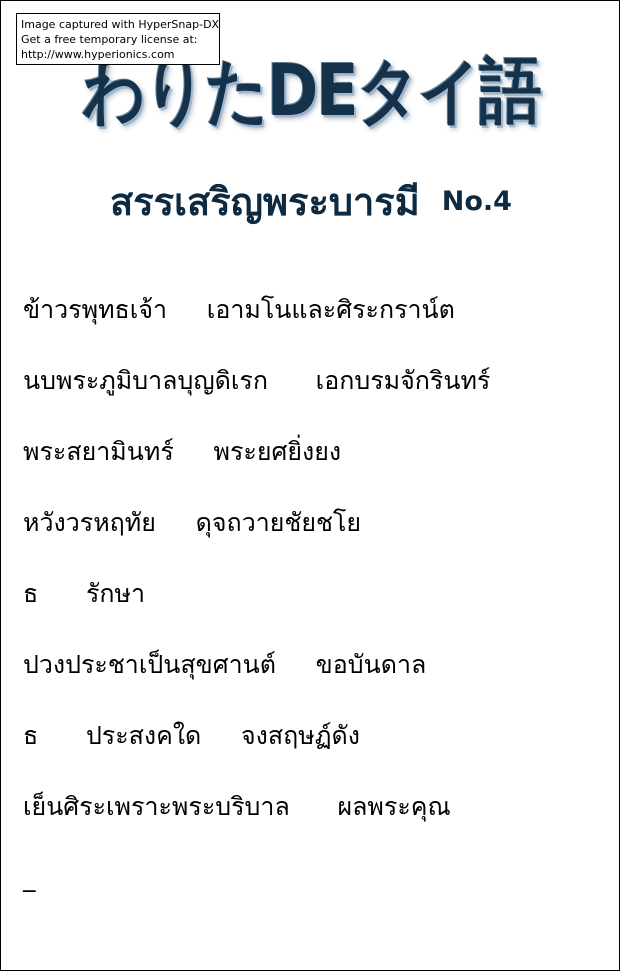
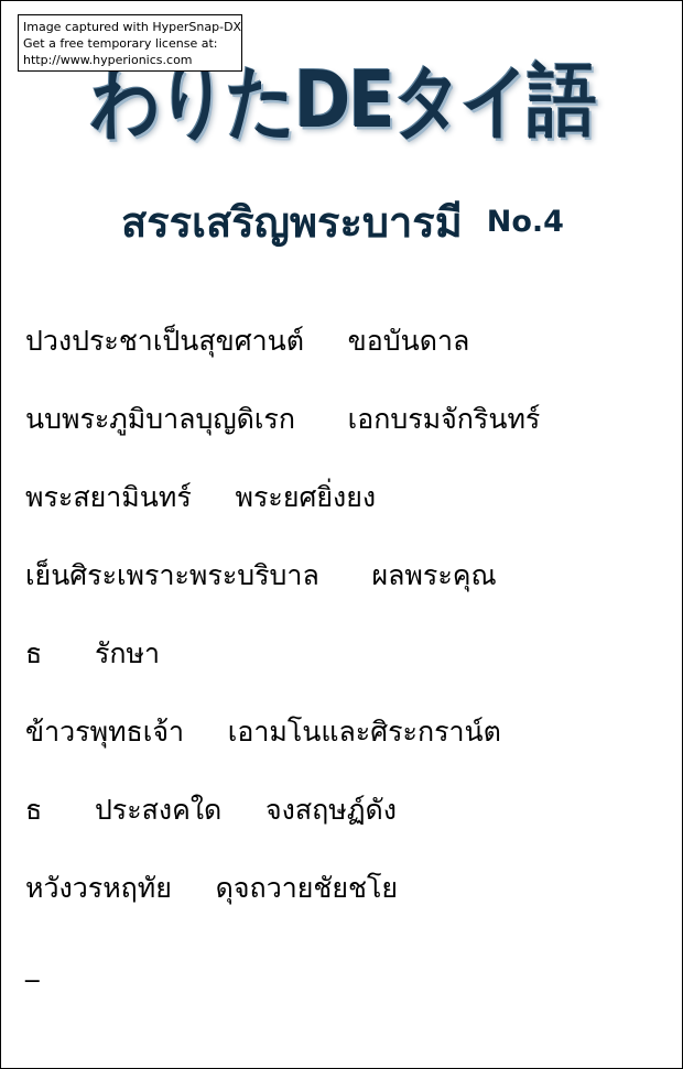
  Image captured with HyperSnap-DX
  Get a free temporary license at:
  http://www.hyperionics.com
  わりたDEタイ語
  สรรเสริญพระบารมี No.4
- ข้าวรพุทธเจ้า เอามโนและศิระกราน์ต
+ ปวงประชาเป็นสุขศานต์ ขอบันดาล
  นบพระภูมิบาลบุญดิเรก เอกบรมจักรินทร์
  พระสยามินทร์ พระยศยิ่งยง
- หวังวรหฤทัย ดุจถวายชัยชโย
+ เย็นศิระเพราะพระบริบาล ผลพระคุณ
  ธ รักษา
- ปวงประชาเป็นสุขศานต์ ขอบันดาล
+ ข้าวรพุทธเจ้า เอามโนและศิระกราน์ต
  ธ ประสงคใด จงสฤษฏ์ดัง
- เย็นศิระเพราะพระบริบาล ผลพระคุณ
+ หวังวรหฤทัย ดุจถวายชัยชโย
  _
